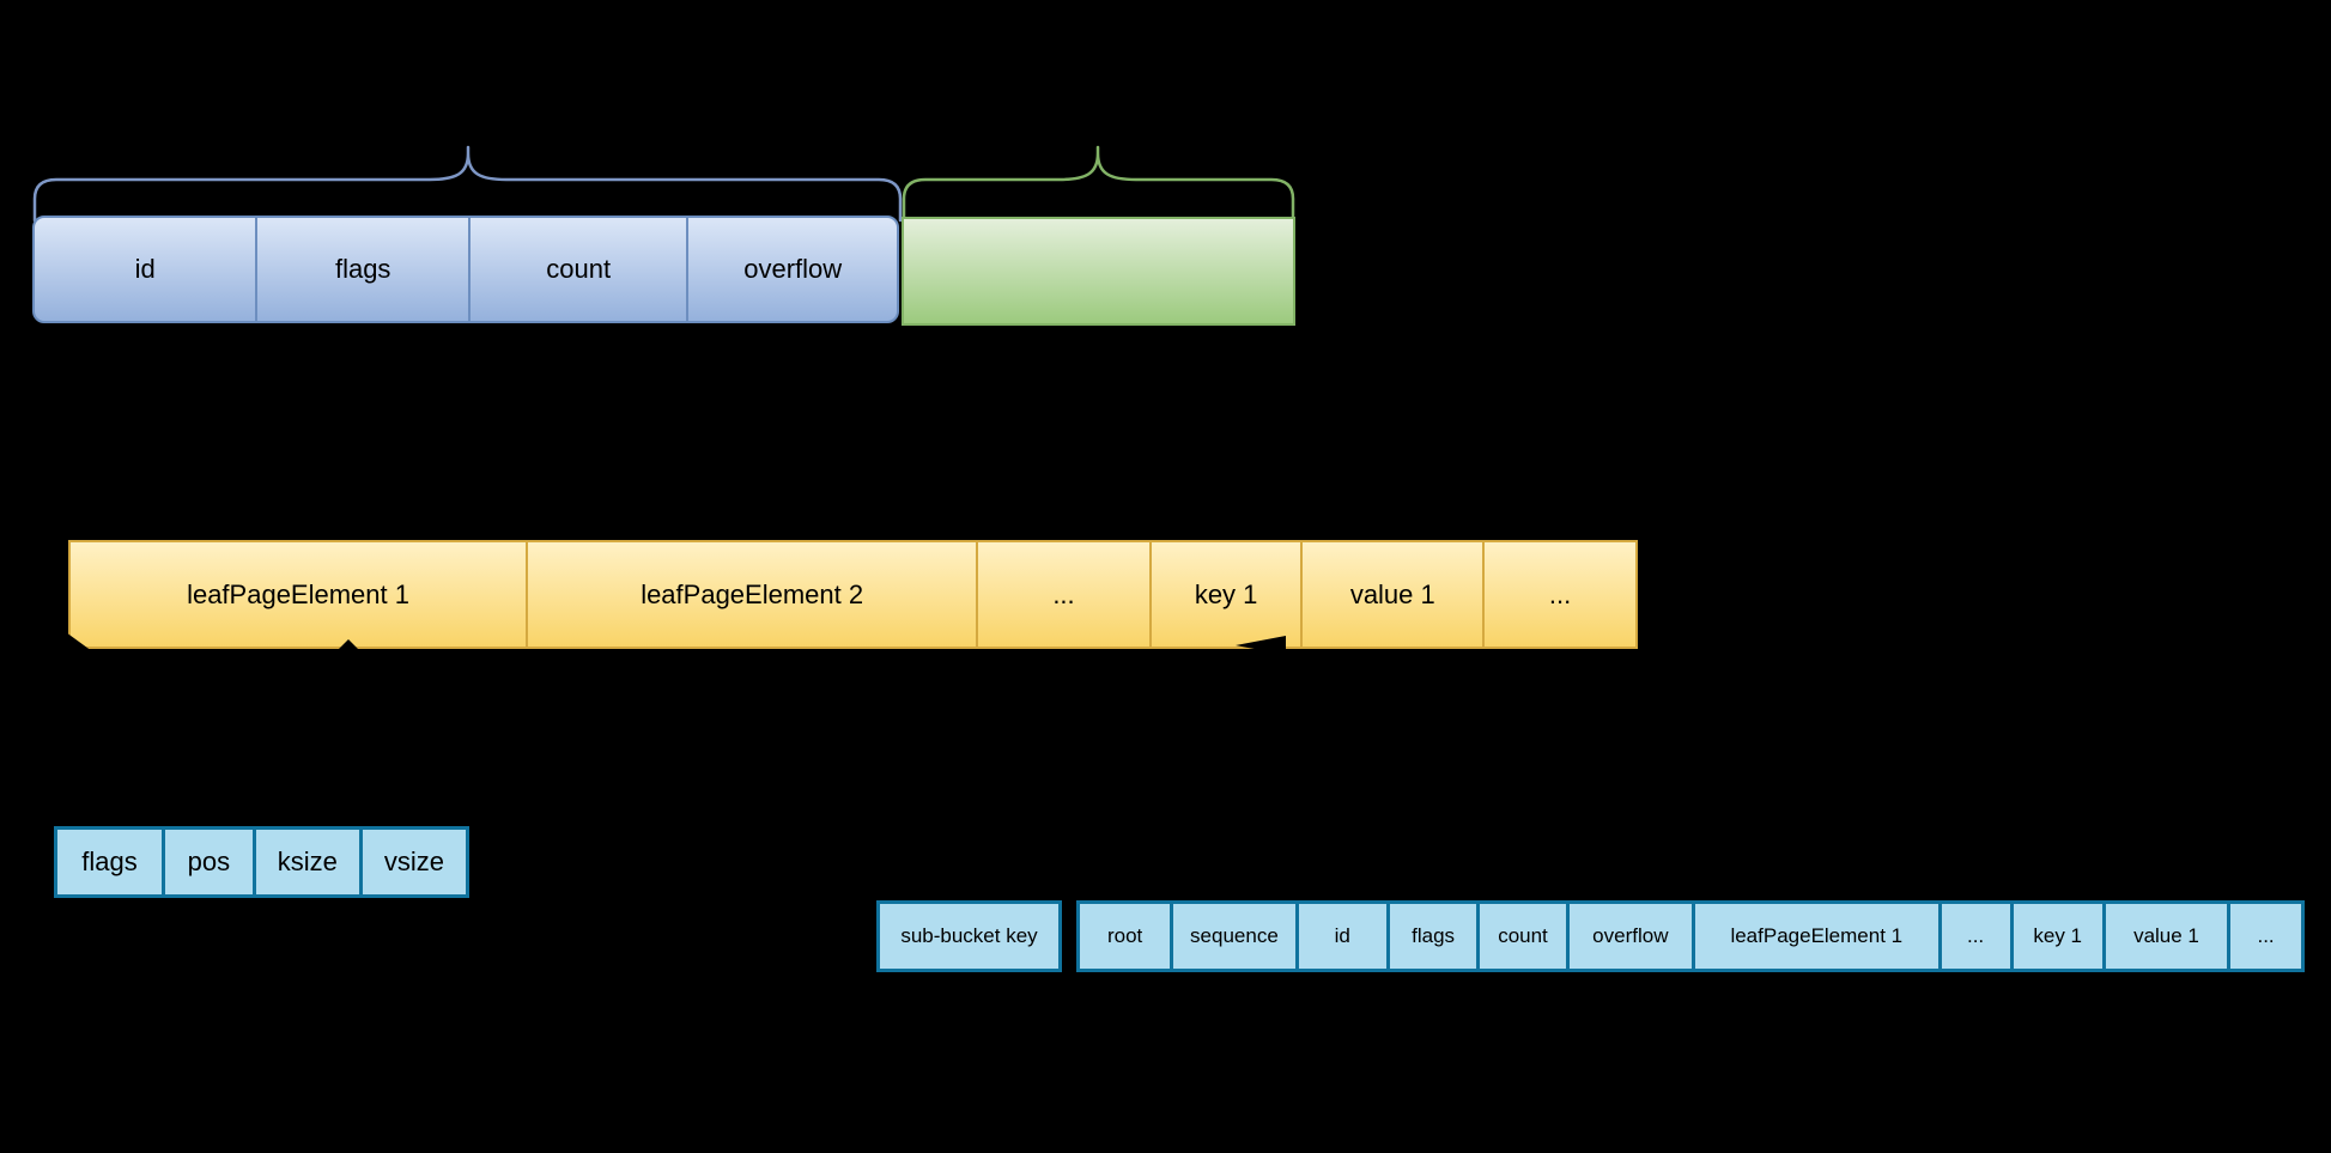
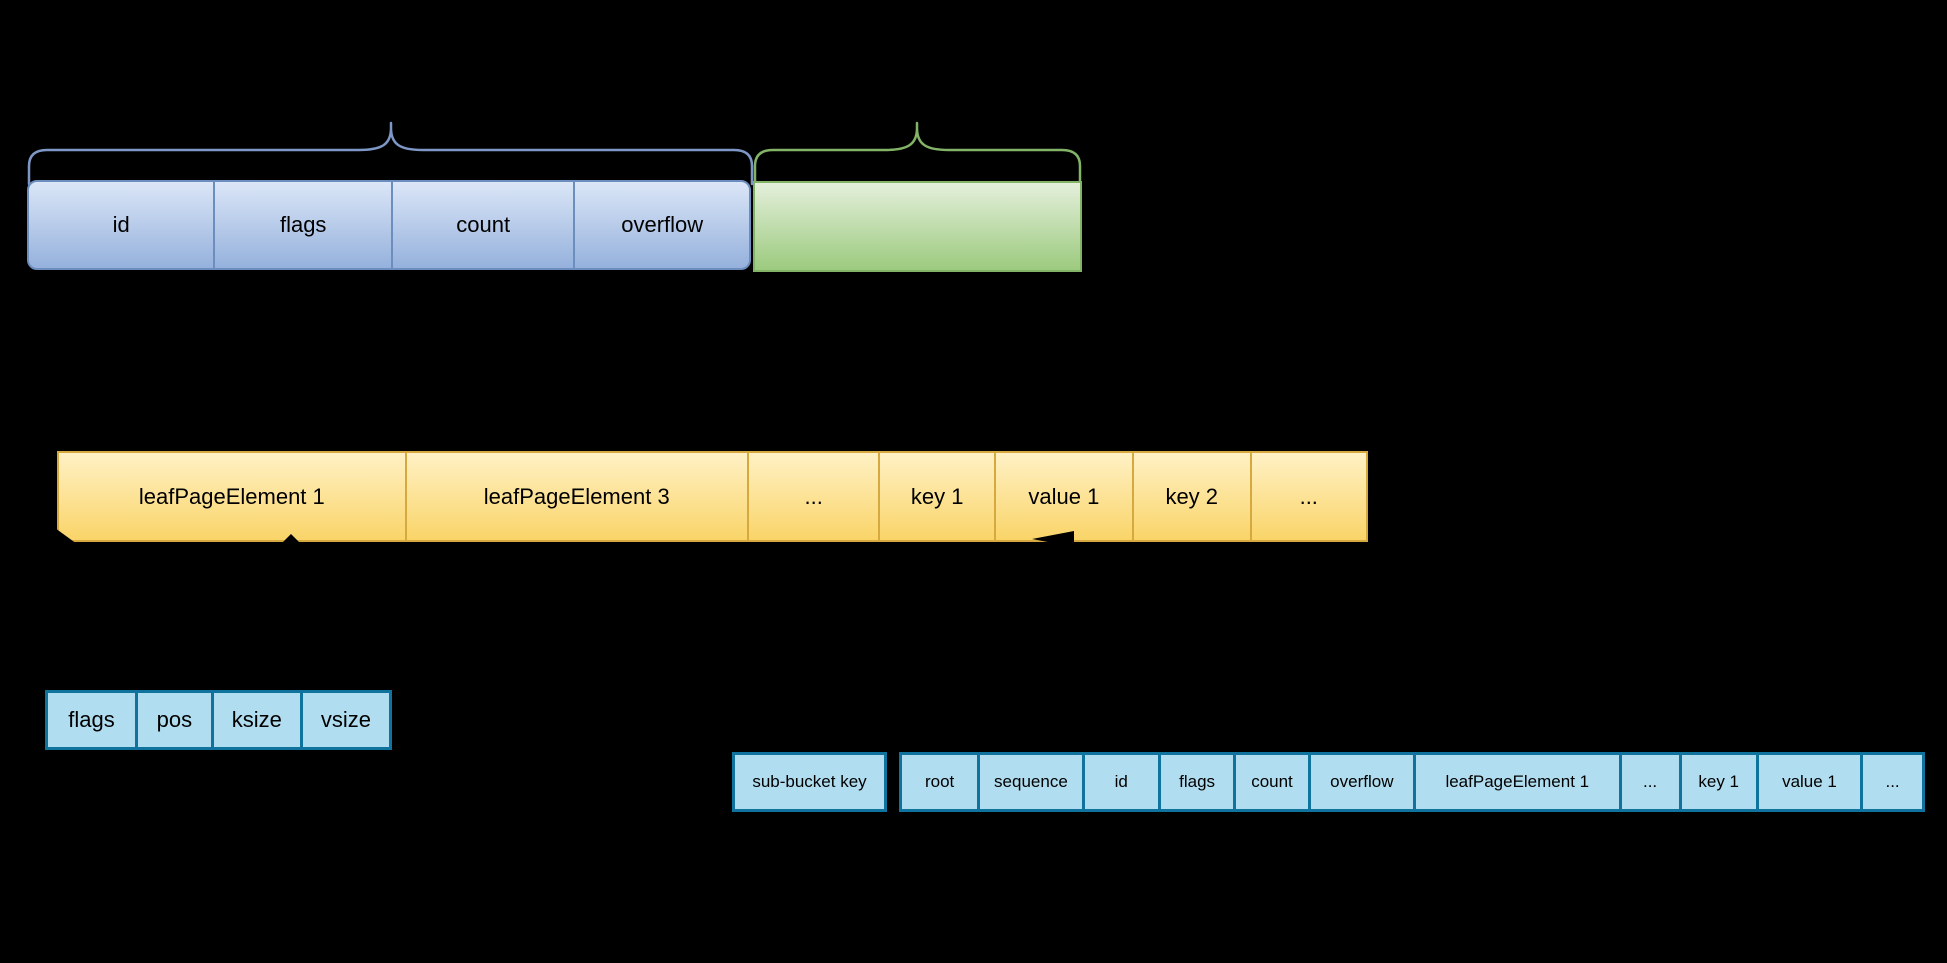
  id
  flags
  count
  overflow
  leafPageElement 1
- leafPageElement 2
+ leafPageElement 3
  ...
  key 1
  value 1
+ key 2
  ...
  flags
  pos
  ksize
  vsize
  sub-bucket key
  root
  sequence
  id
  flags
  count
  overflow
  leafPageElement 1
  ...
  key 1
  value 1
  ...
